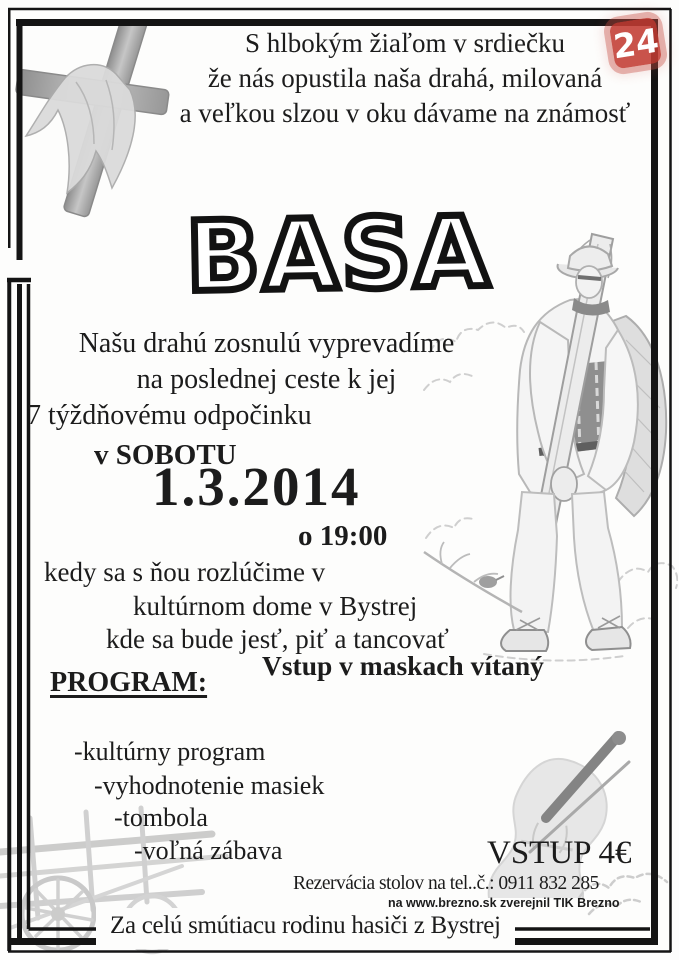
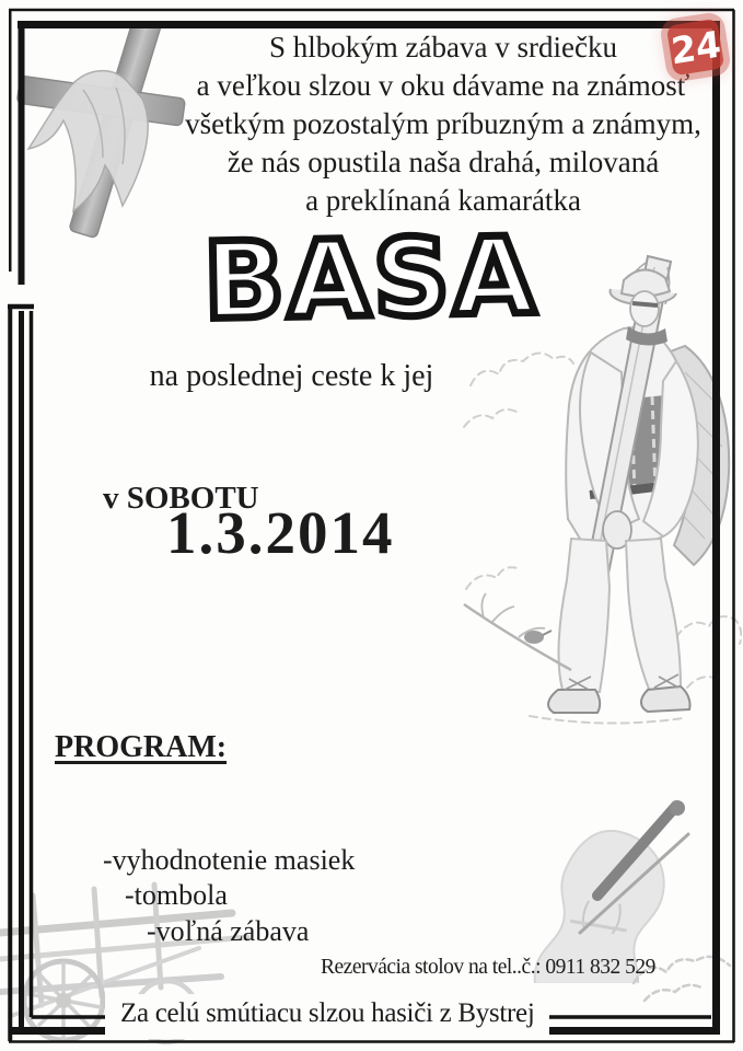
- S hlbokým žiaľom v srdiečku
+ S hlbokým zábava v srdiečku
- že nás opustila naša drahá, milovaná
+ a veľkou slzou v oku dávame na známosť
+ všetkým pozostalým príbuzným a známym,
- a veľkou slzou v oku dávame na známosť
+ že nás opustila naša drahá, milovaná
+ a preklínaná kamarátka
  BASA
- Našu drahú zosnulú vyprevadíme
  na poslednej ceste k jej
- 7 týždňovému odpočinku
  v SOBOTU
  1.3.2014
- o 19:00
- kedy sa s ňou rozlúčime v
- kultúrnom dome v Bystrej
- kde sa bude jesť, piť a tancovať
- Vstup v maskach vítaný
  PROGRAM:
- -kultúrny program
  -vyhodnotenie masiek
  -tombola
  -voľná zábava
- VSTUP 4€
- Rezervácia stolov na tel..č.: 0911 832 285
+ Rezervácia stolov na tel..č.: 0911 832 529
- na www.brezno.sk zverejnil TIK Brezno
- Za celú smútiacu rodinu hasiči z Bystrej
+ Za celú smútiacu slzou hasiči z Bystrej
